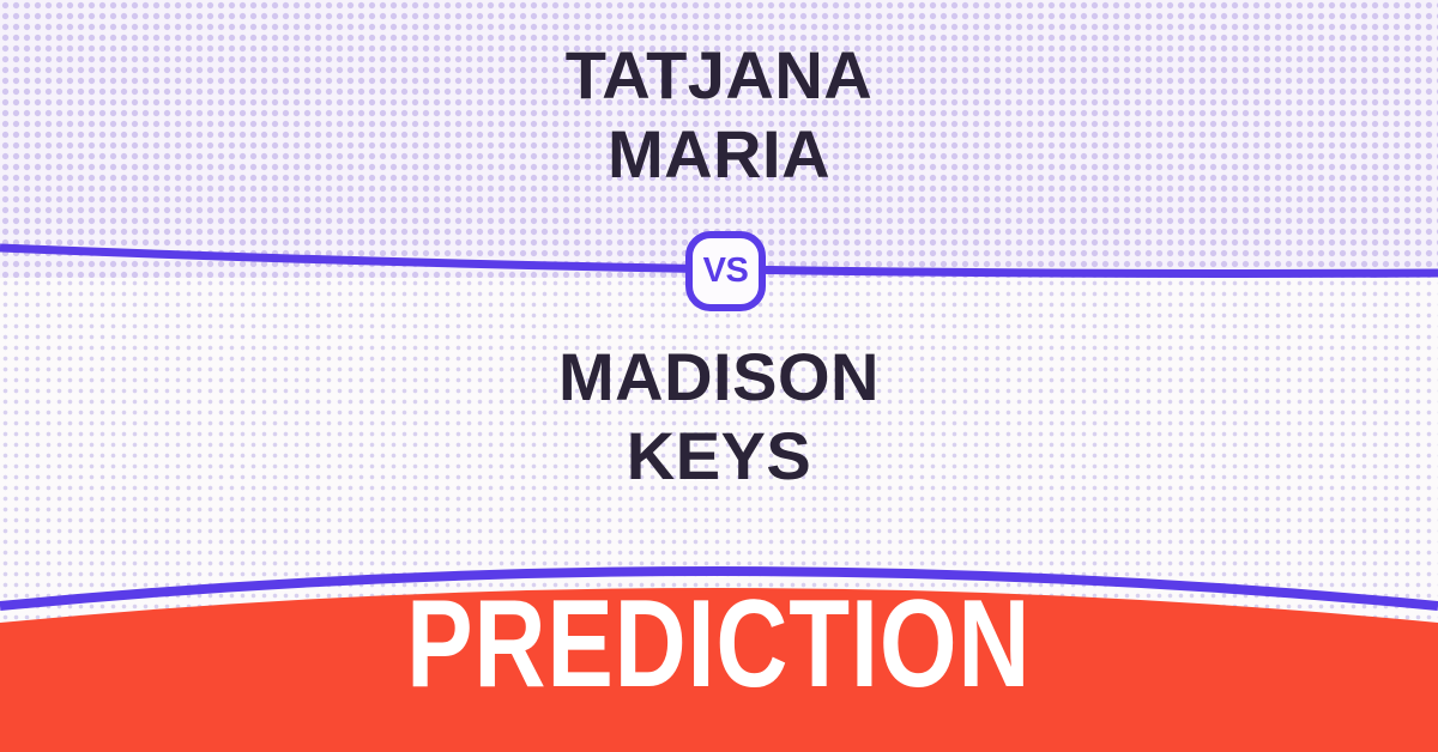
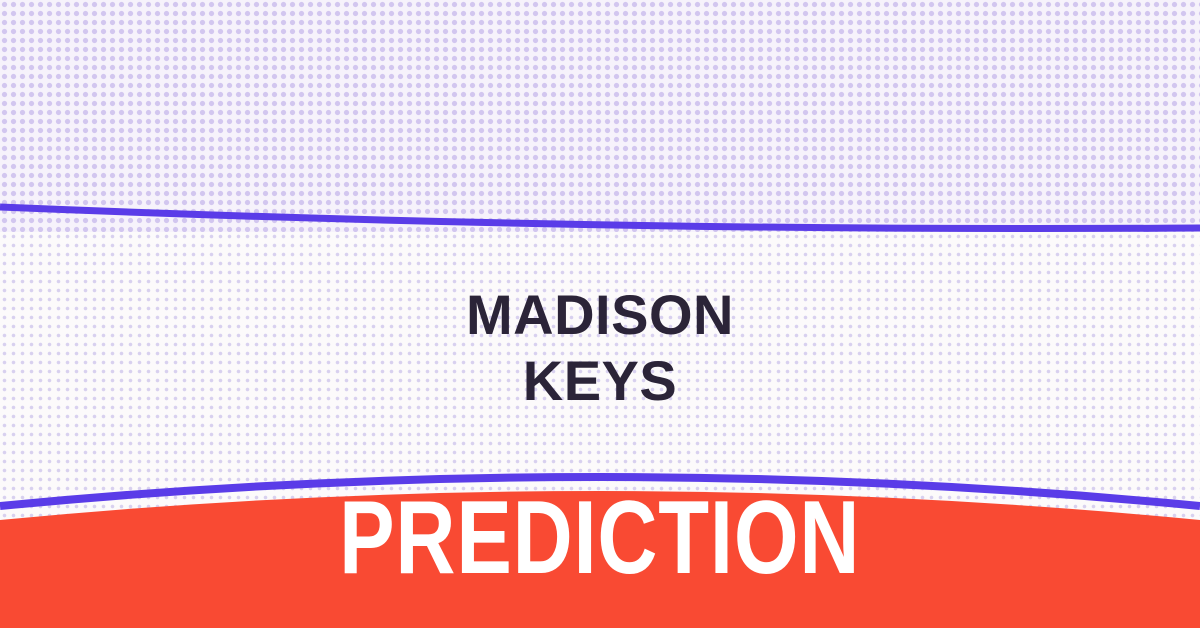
- TATJANA
- MARIA
- VS
  MADISON
  KEYS
  PREDICTION
